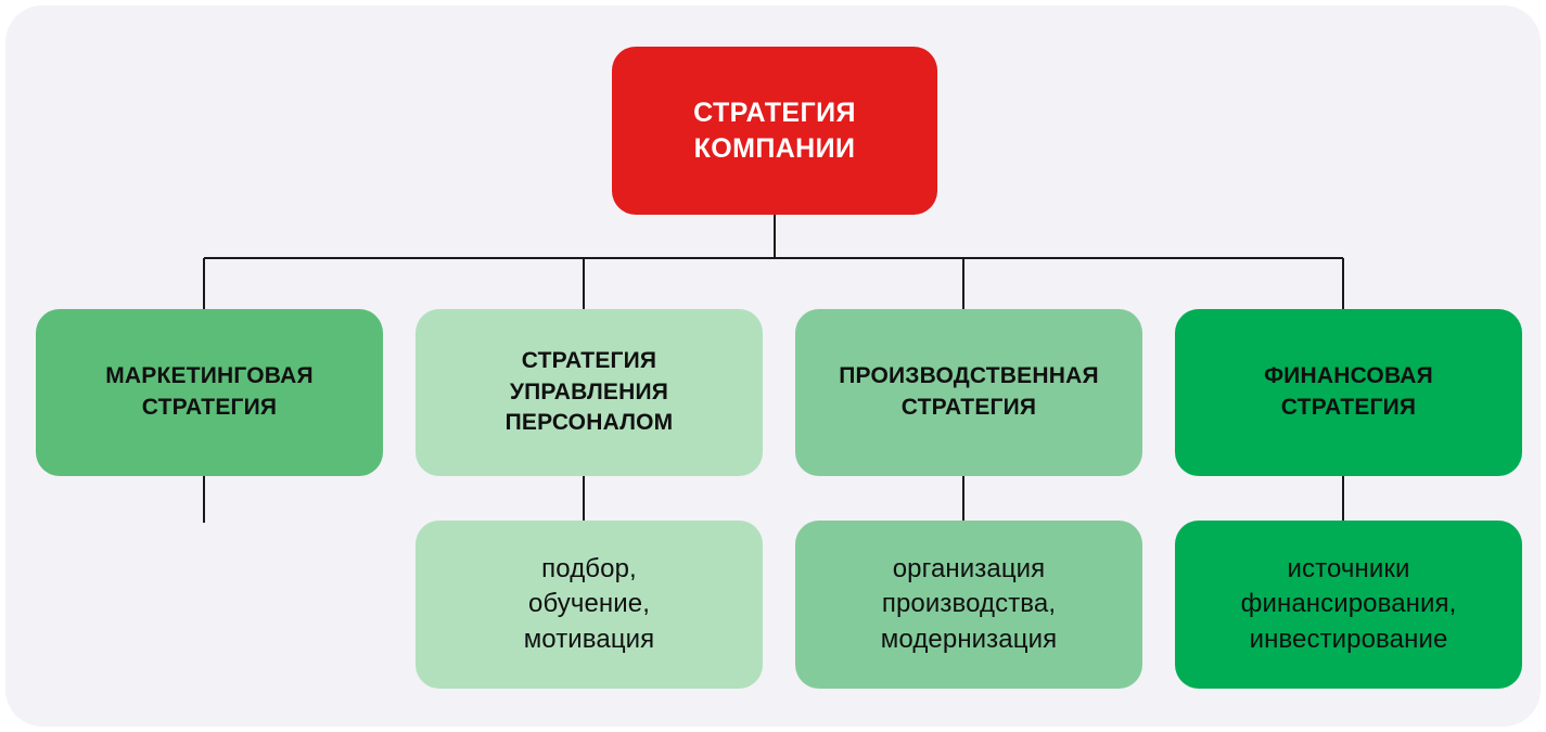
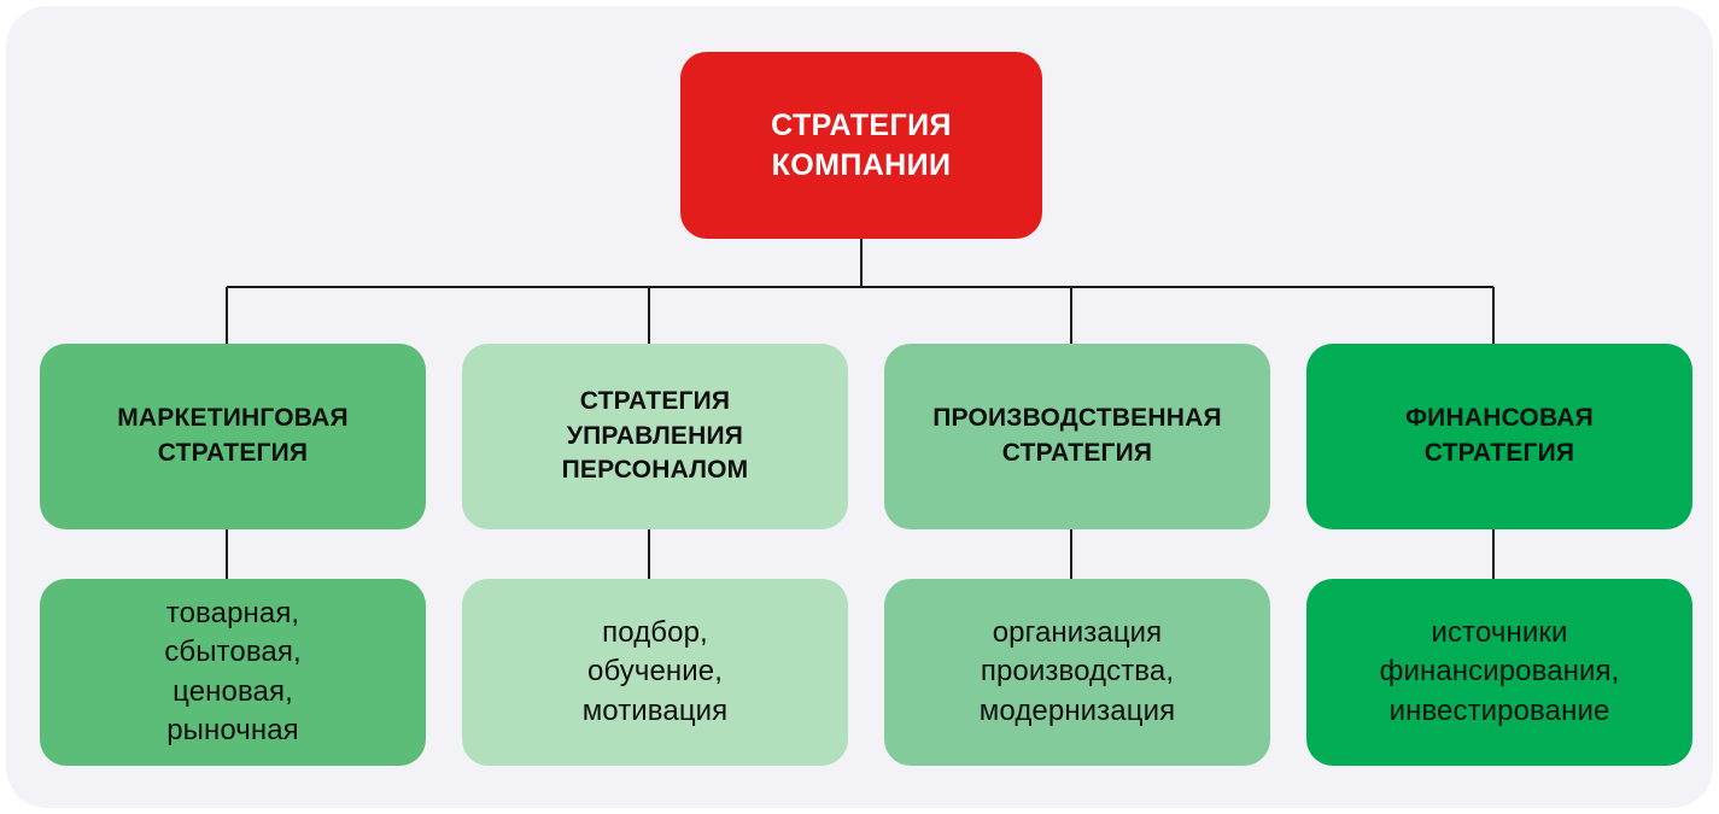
  СТРАТЕГИЯ
  КОМПАНИИ
  МАРКЕТИНГОВАЯ
  СТРАТЕГИЯ
  СТРАТЕГИЯ
  УПРАВЛЕНИЯ
  ПЕРСОНАЛОМ
  ПРОИЗВОДСТВЕННАЯ
  СТРАТЕГИЯ
  ФИНАНСОВАЯ
  СТРАТЕГИЯ
+ товарная,
+ сбытовая,
+ ценовая,
+ рыночная
  подбор,
  обучение,
  мотивация
  организация
  производства,
  модернизация
  источники
  финансирования,
  инвестирование
